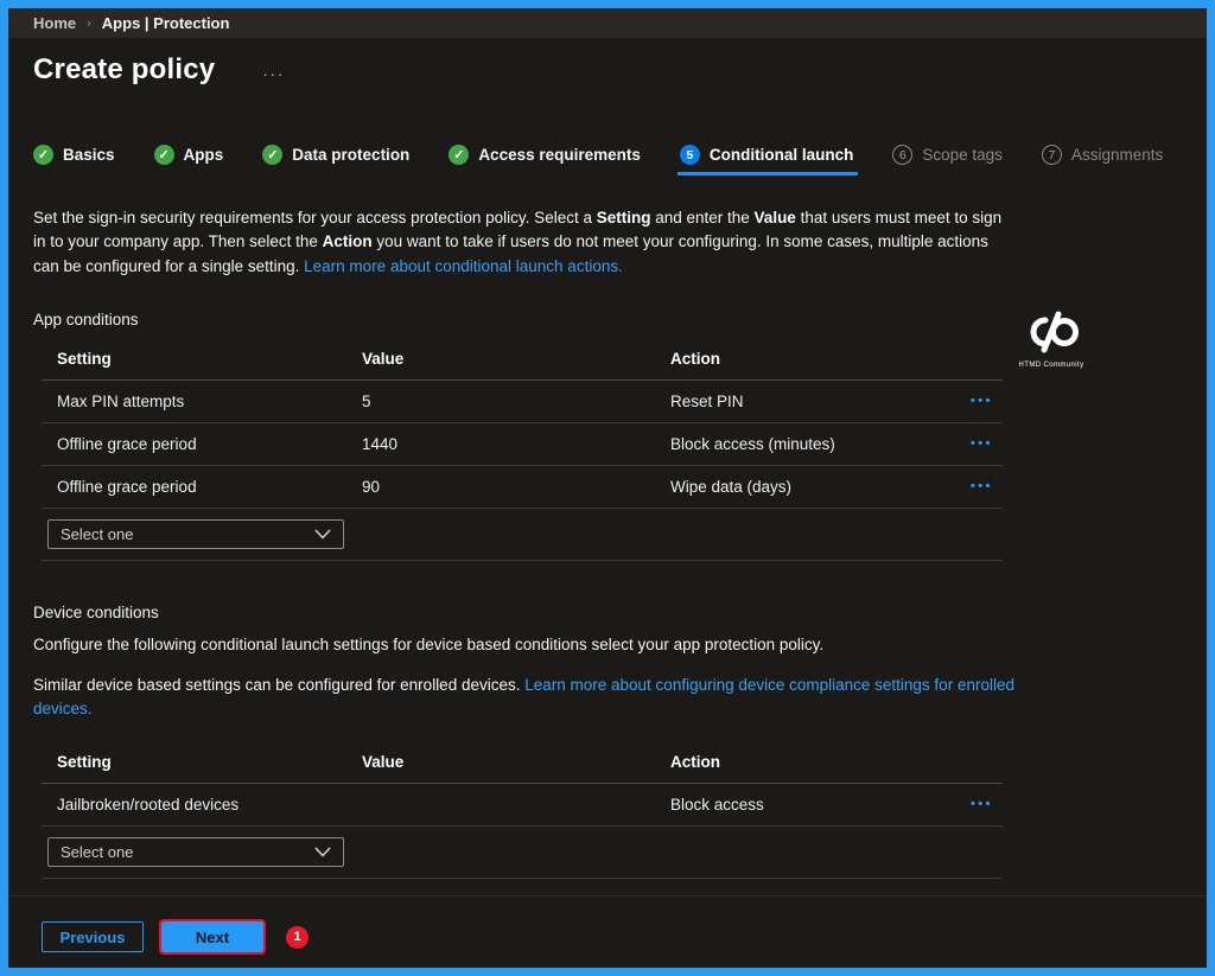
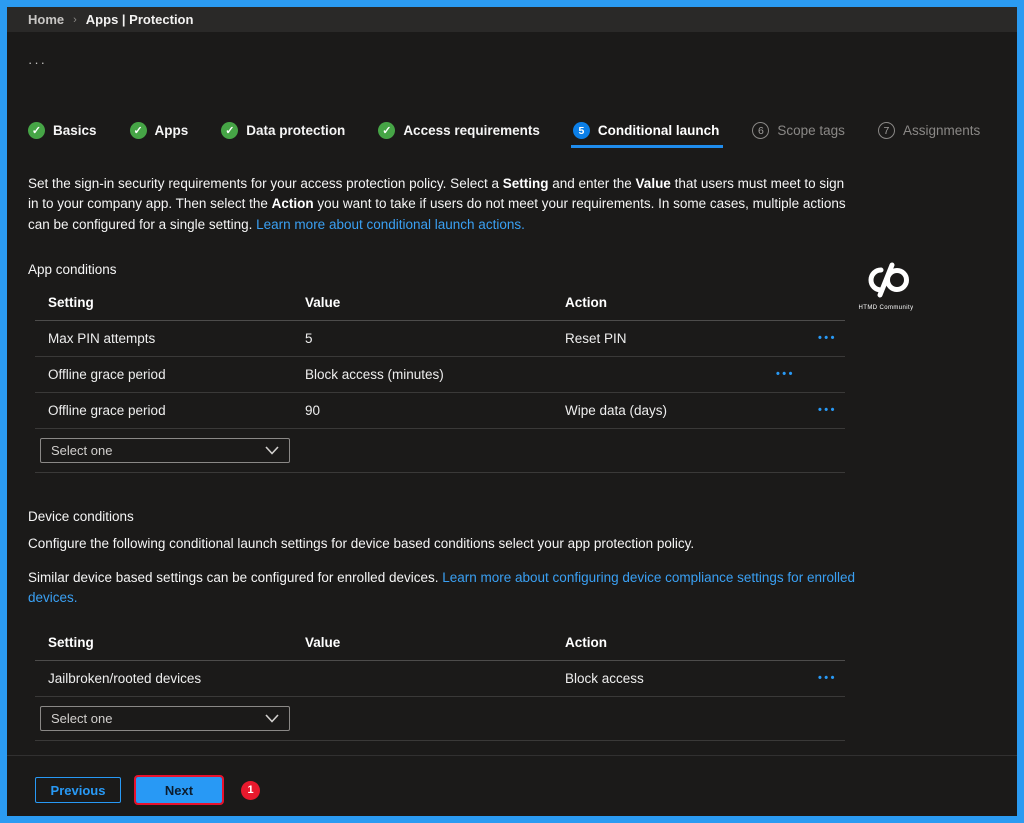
  Home
  ›
  Apps | Protection
- Create policy
  ···
  ✓
  Basics
  ✓
  Apps
  ✓
  Data protection
  ✓
  Access requirements
  5
  Conditional launch
  6
  Scope tags
  7
  Assignments
- Set the sign-in security requirements for your access protection policy. Select a Setting and enter the Value that users must meet to sign in to your company app. Then select the Action you want to take if users do not meet your configuring. In some cases, multiple actions can be configured for a single setting. Learn more about conditional launch actions.
+ Set the sign-in security requirements for your access protection policy. Select a Setting and enter the Value that users must meet to sign in to your company app. Then select the Action you want to take if users do not meet your requirements. In some cases, multiple actions can be configured for a single setting. Learn more about conditional launch actions.
  App conditions
  Setting
  Value
  Action
  Max PIN attempts
  5
  Reset PIN
  •••
  Offline grace period
- 1440
  Block access (minutes)
  •••
  Offline grace period
  90
  Wipe data (days)
  •••
  Select one
  Device conditions
  Configure the following conditional launch settings for device based conditions select your app protection policy.
  Similar device based settings can be configured for enrolled devices. Learn more about configuring device compliance settings for enrolled devices.
  Setting
  Value
  Action
  Jailbroken/rooted devices
  Block access
  •••
  Select one
  Previous
  Next
  1
